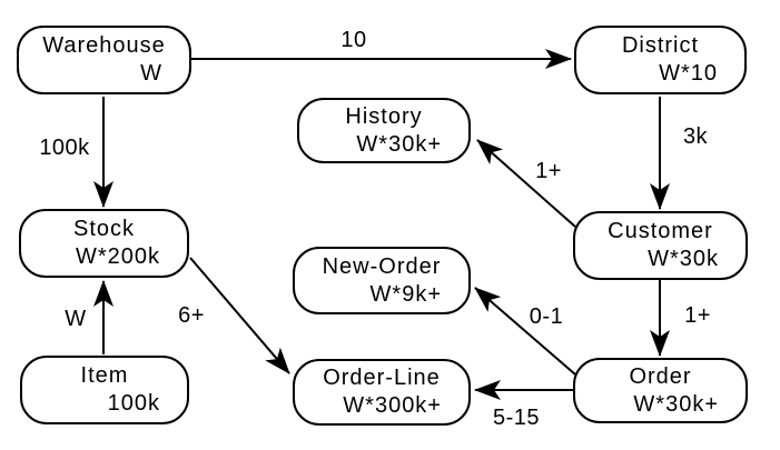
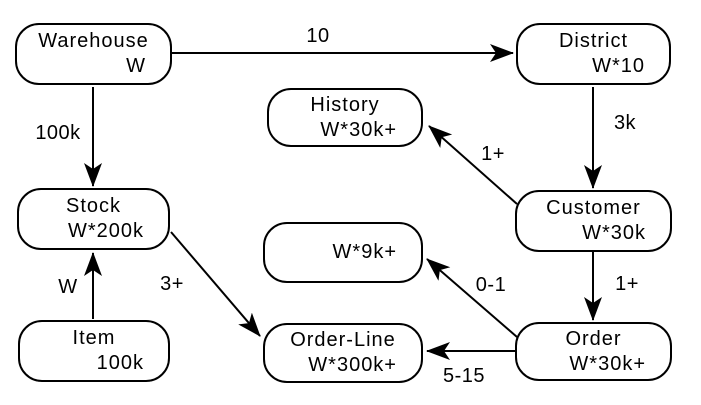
  10
  100k
  3k
  1+
  1+
  0-1
  5-15
  W
- 6+
+ 3+
  Warehouse
  W
  District
  W*10
  History
  W*30k+
  Stock
  W*200k
  Customer
  W*30k
- New-Order
  W*9k+
  Item
  100k
  Order-Line
  W*300k+
  Order
  W*30k+
